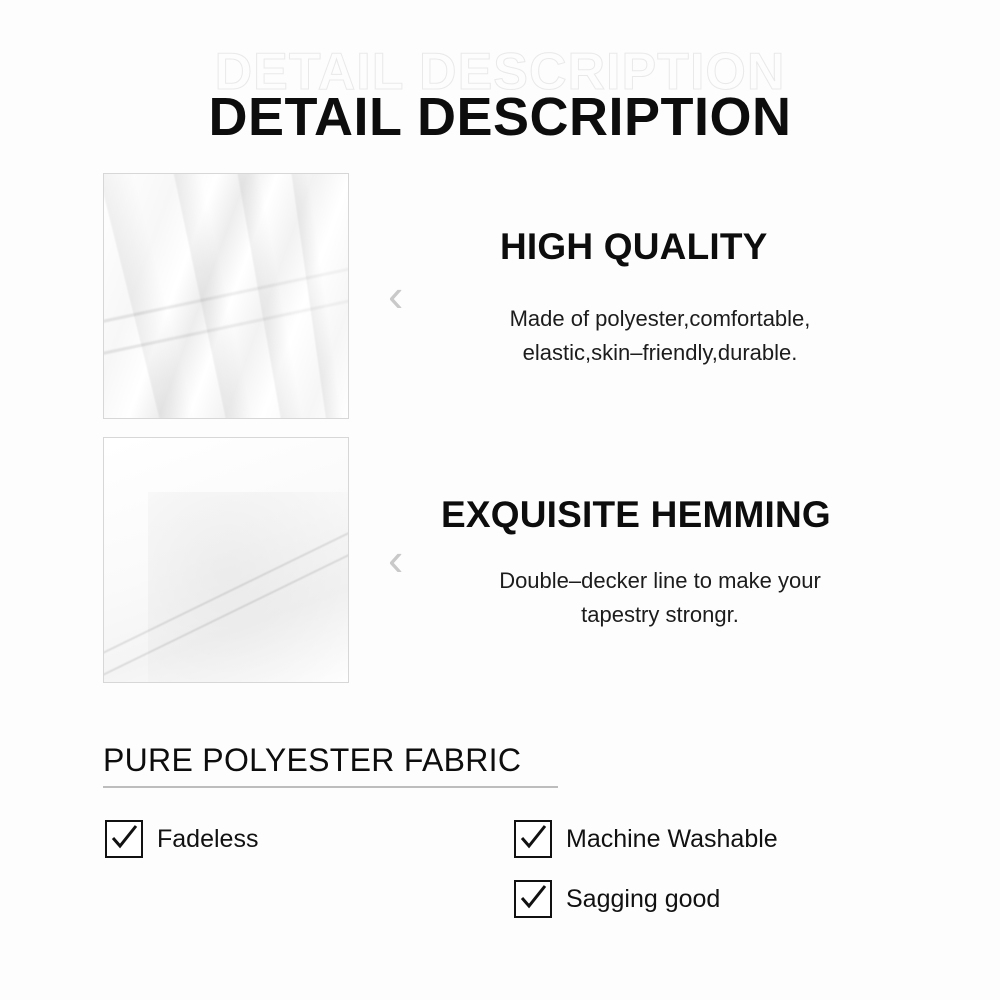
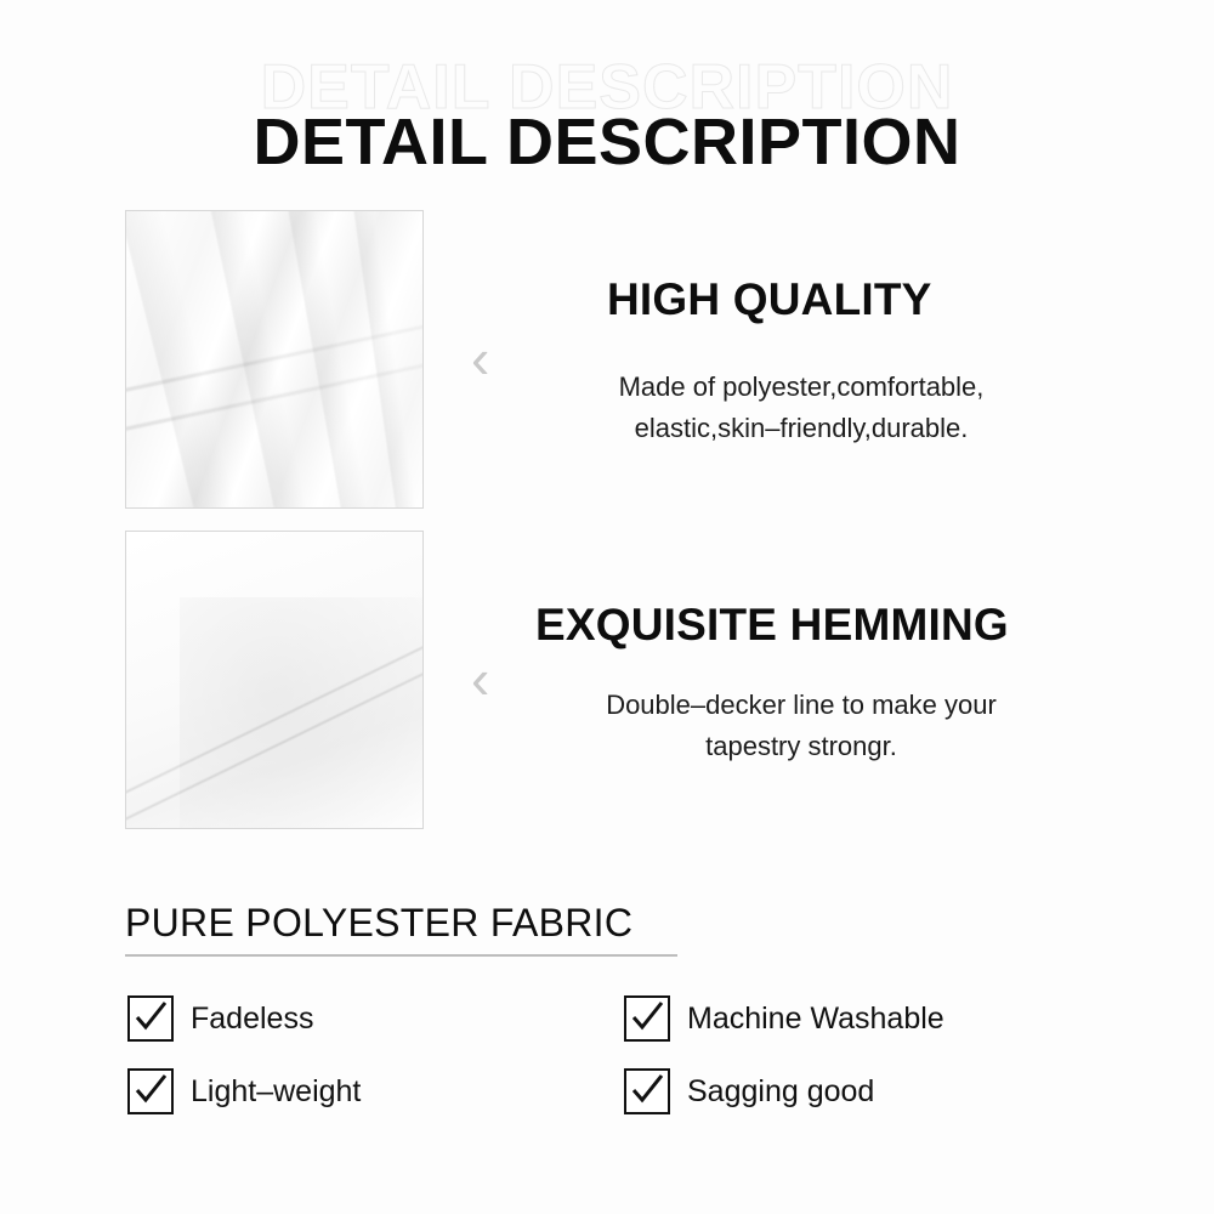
  DETAIL DESCRIPTION
  DETAIL DESCRIPTION
  ‹
  HIGH QUALITY
  Made of polyester,comfortable,
  elastic,skin–friendly,durable.
  ‹
  EXQUISITE HEMMING
  Double–decker line to make your
  tapestry strongr.
  PURE POLYESTER FABRIC
  Fadeless
  Machine Washable
+ Light–weight
  Sagging good
